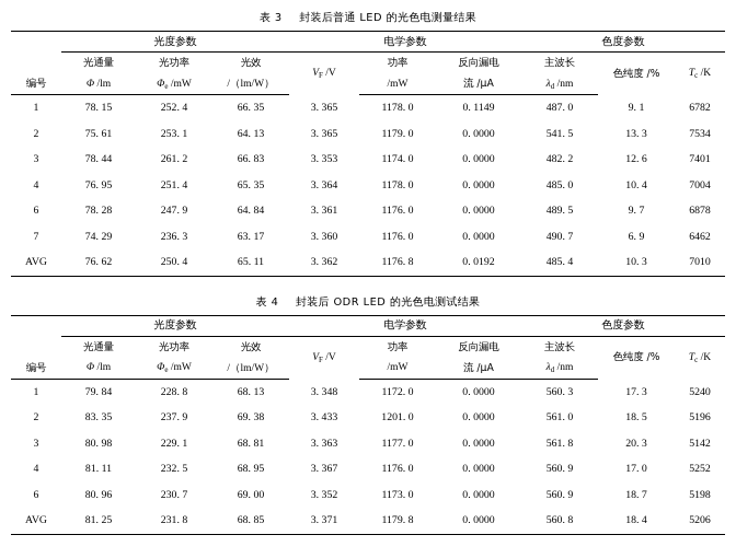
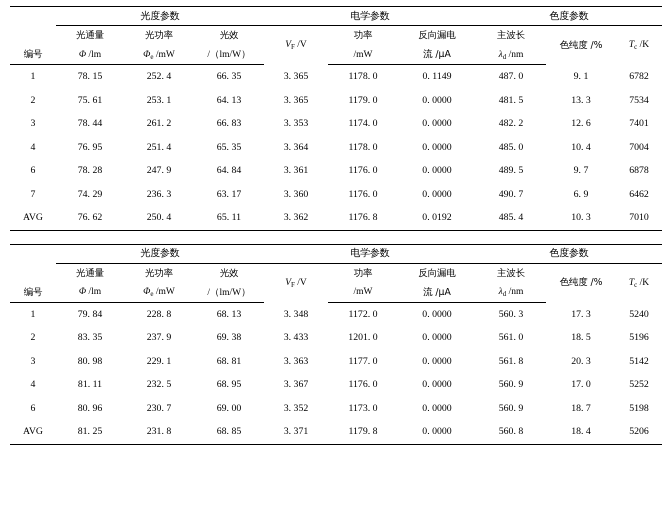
- 表 3 封装后普通 LED 的光色电测量结果
  	光度参数	电学参数	色度参数
  光通量	光功率	光效	VF /V	功率	反向漏电	主波长	色纯度 /%	Tc /K
  编号	Φ /lm	Φe /mW	/（lm/W）	/mW	流 /μA	λd /nm
  1	78. 15	252. 4	66. 35	3. 365	1178. 0	0. 1149	487. 0	9. 1	6782
- 2	75. 61	253. 1	64. 13	3. 365	1179. 0	0. 0000	541. 5	13. 3	7534
+ 2	75. 61	253. 1	64. 13	3. 365	1179. 0	0. 0000	481. 5	13. 3	7534
  3	78. 44	261. 2	66. 83	3. 353	1174. 0	0. 0000	482. 2	12. 6	7401
  4	76. 95	251. 4	65. 35	3. 364	1178. 0	0. 0000	485. 0	10. 4	7004
  6	78. 28	247. 9	64. 84	3. 361	1176. 0	0. 0000	489. 5	9. 7	6878
  7	74. 29	236. 3	63. 17	3. 360	1176. 0	0. 0000	490. 7	6. 9	6462
  AVG	76. 62	250. 4	65. 11	3. 362	1176. 8	0. 0192	485. 4	10. 3	7010
- 表 4 封装后 ODR LED 的光色电测试结果
  	光度参数	电学参数	色度参数
  光通量	光功率	光效	VF /V	功率	反向漏电	主波长	色纯度 /%	Tc /K
  编号	Φ /lm	Φe /mW	/（lm/W）	/mW	流 /μA	λd /nm
  1	79. 84	228. 8	68. 13	3. 348	1172. 0	0. 0000	560. 3	17. 3	5240
  2	83. 35	237. 9	69. 38	3. 433	1201. 0	0. 0000	561. 0	18. 5	5196
  3	80. 98	229. 1	68. 81	3. 363	1177. 0	0. 0000	561. 8	20. 3	5142
  4	81. 11	232. 5	68. 95	3. 367	1176. 0	0. 0000	560. 9	17. 0	5252
  6	80. 96	230. 7	69. 00	3. 352	1173. 0	0. 0000	560. 9	18. 7	5198
  AVG	81. 25	231. 8	68. 85	3. 371	1179. 8	0. 0000	560. 8	18. 4	5206
